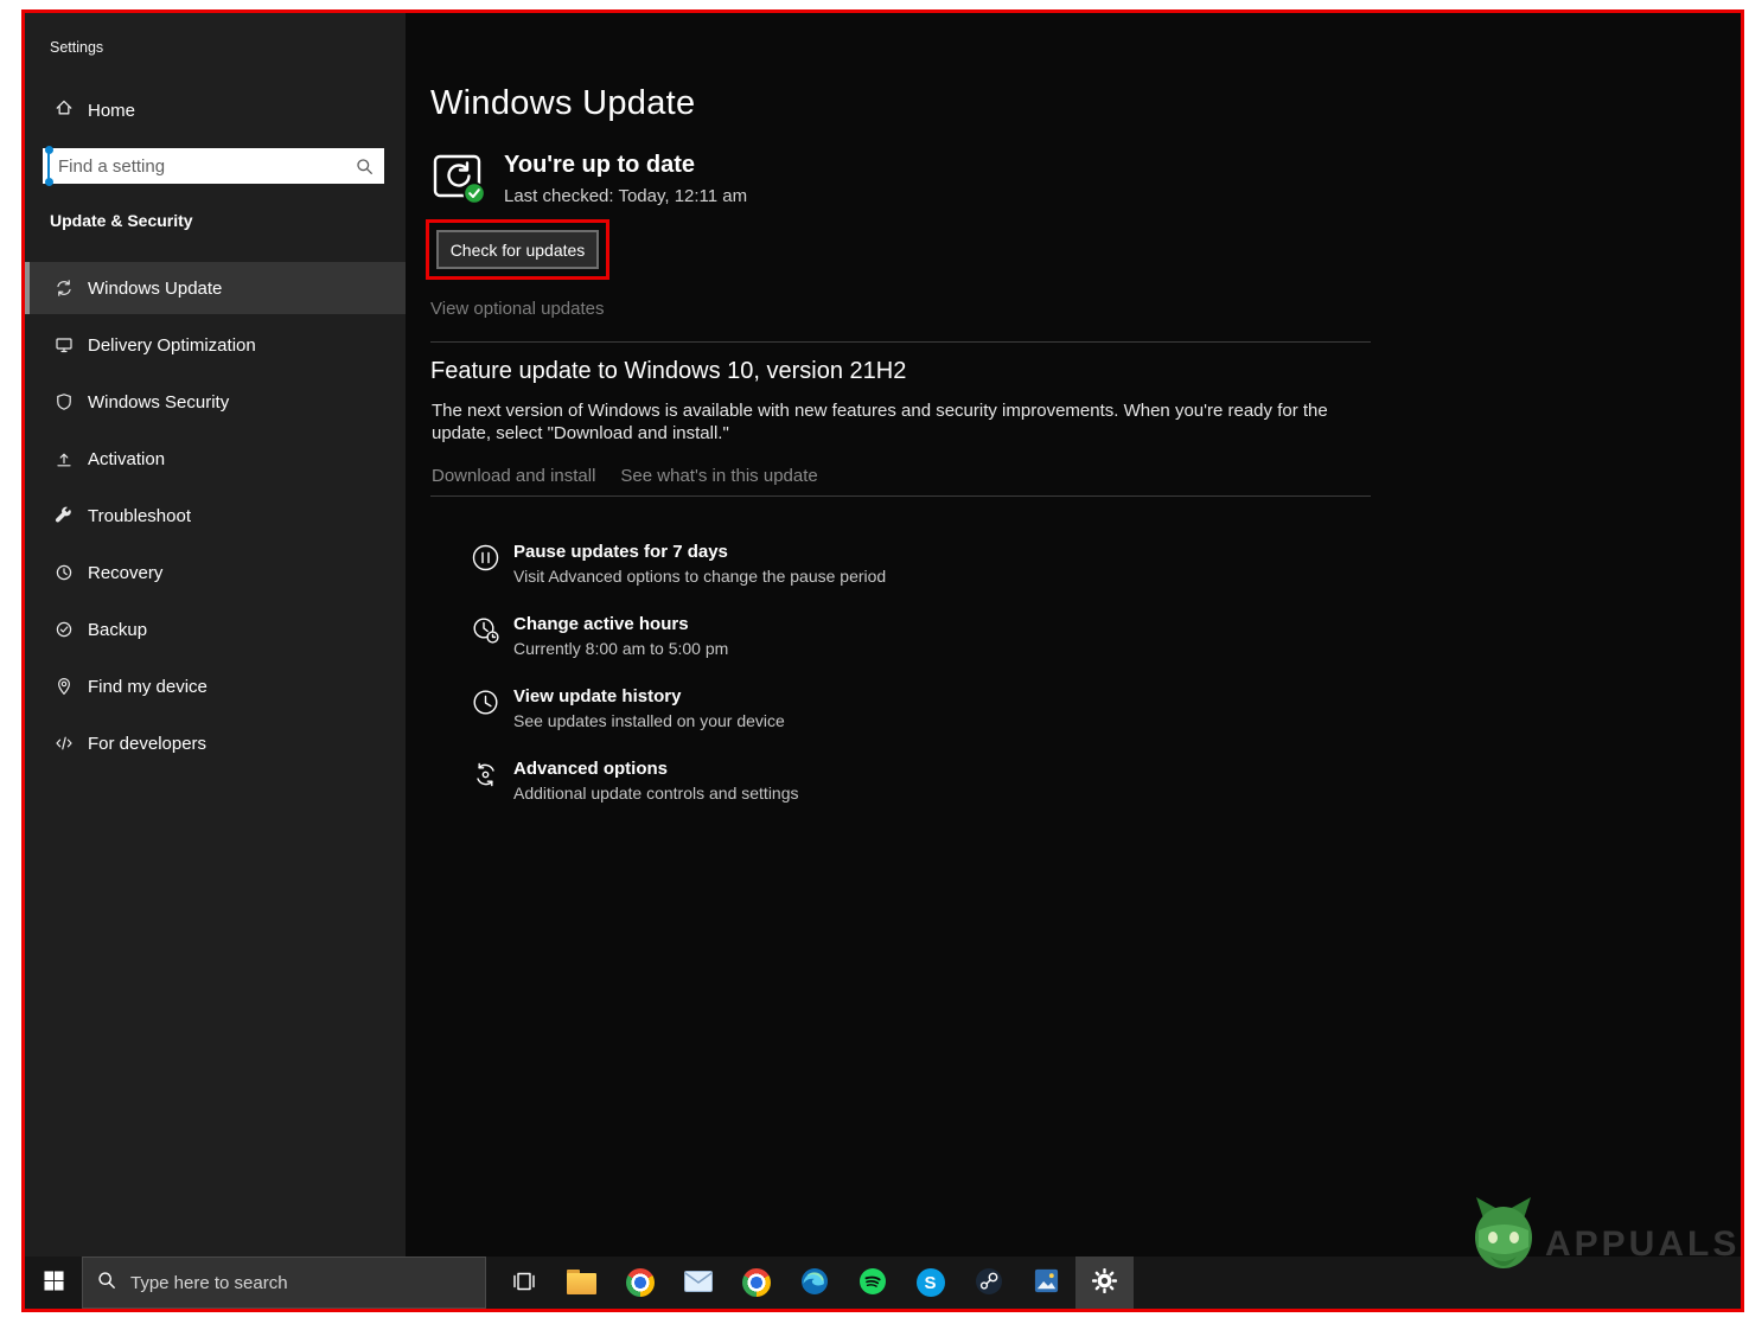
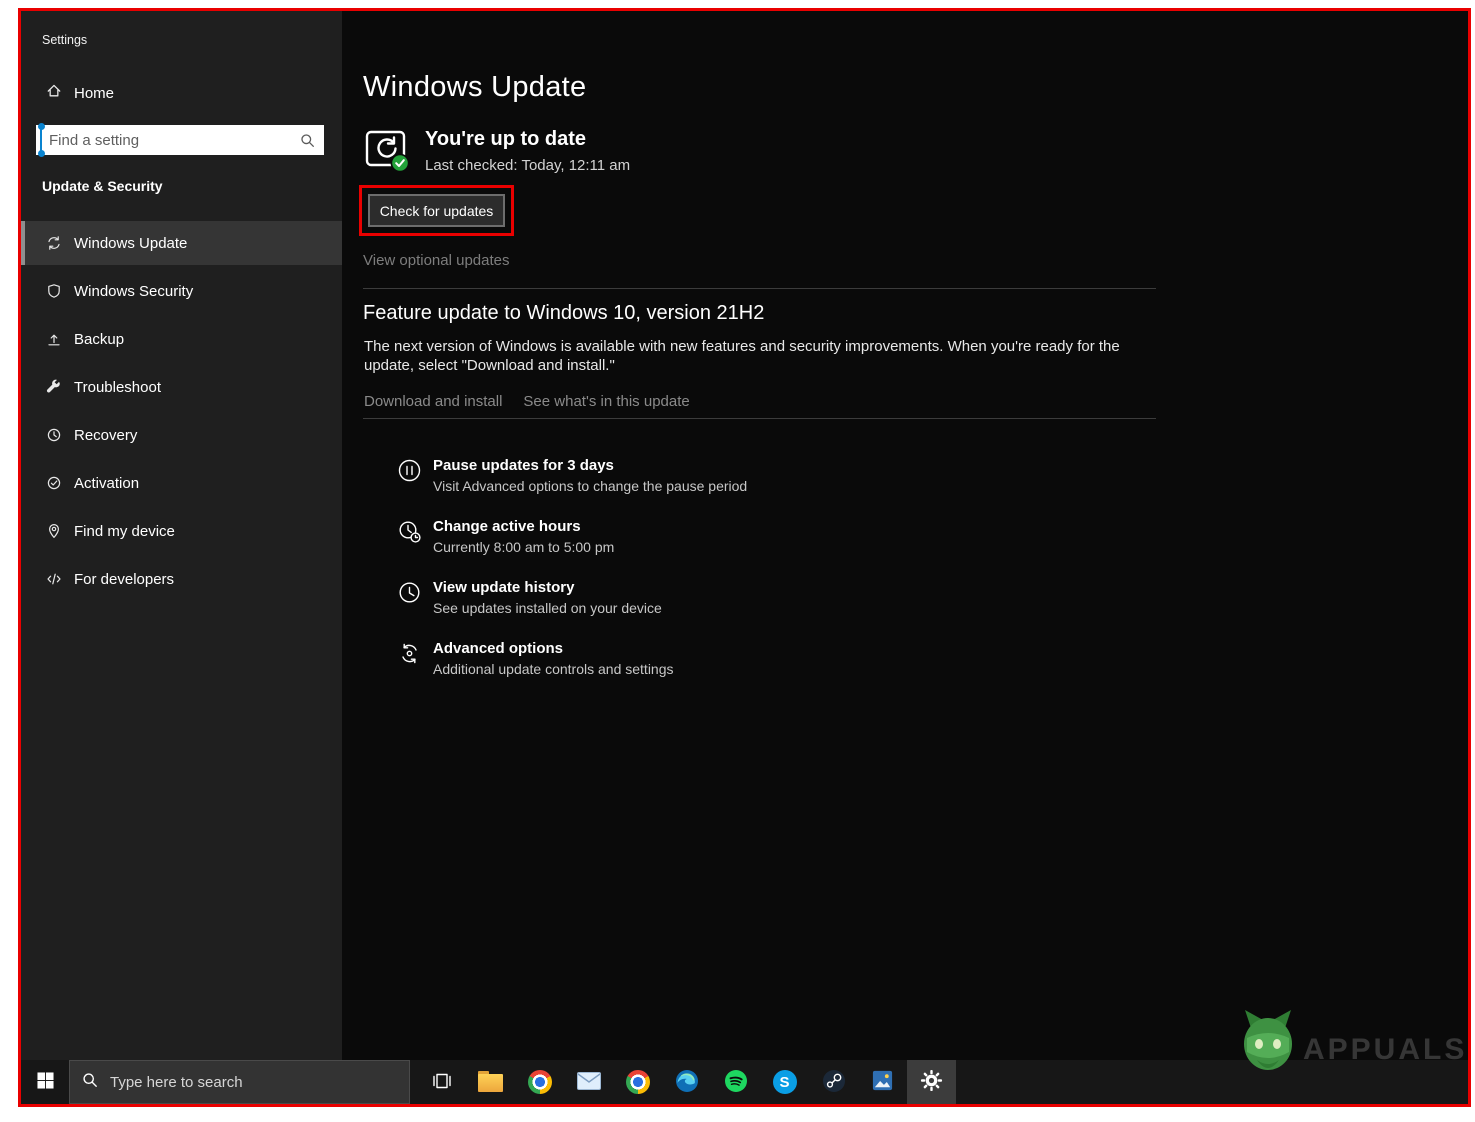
  Settings
  Home
  Find a setting
  Update & Security
  Windows Update
- Delivery Optimization
  Windows Security
- Activation
+ Backup
  Troubleshoot
  Recovery
- Backup
+ Activation
  Find my device
  For developers
  Windows Update
  You're up to date
  Last checked: Today, 12:11 am
  Check for updates
  View optional updates
  Feature update to Windows 10, version 21H2
  The next version of Windows is available with new features and security improvements. When you're ready for the update, select "Download and install."
  Download and install
  See what's in this update
- Pause updates for 7 days
+ Pause updates for 3 days
  Visit Advanced options to change the pause period
  Change active hours
  Currently 8:00 am to 5:00 pm
  View update history
  See updates installed on your device
  Advanced options
  Additional update controls and settings
  Type here to search
  S
  APPUALS
